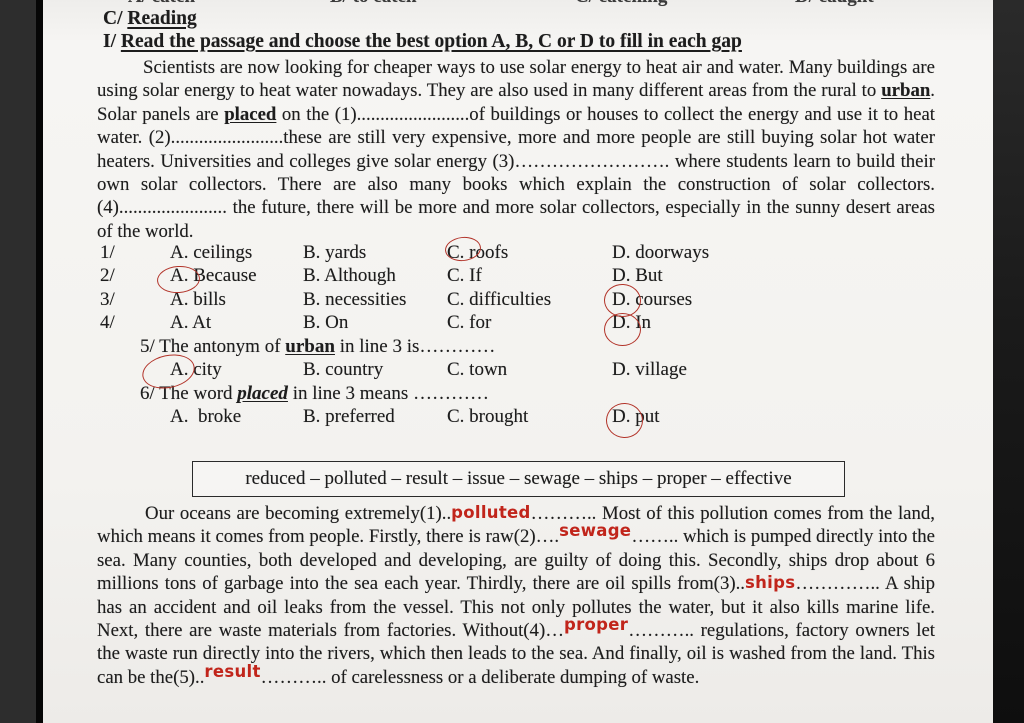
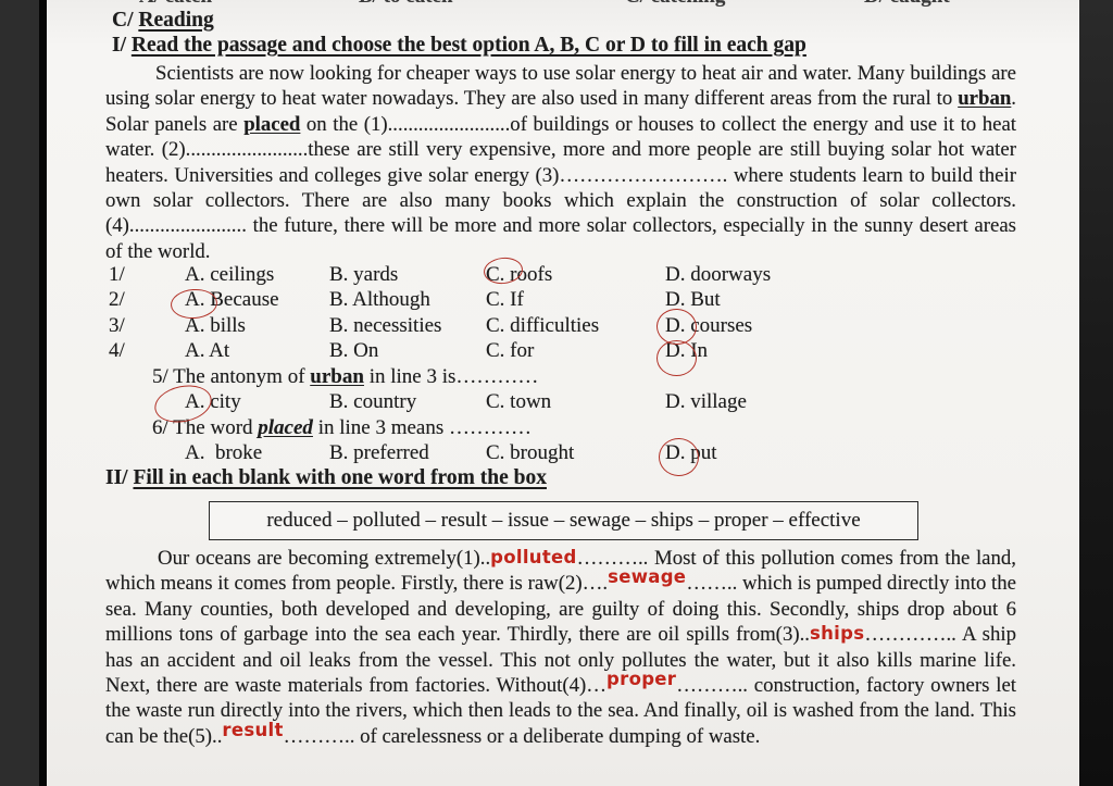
  C/ Reading
  I/ Read the passage and choose the best option A, B, C or D to fill in each gap
  Scientists are now looking for cheaper ways to use solar energy to heat air and water. Many buildings are using solar energy to heat water nowadays. They are also used in many different areas from the rural to urban. Solar panels are placed on the (1)........................of buildings or houses to collect the energy and use it to heat water. (2)........................these are still very expensive, more and more people are still buying solar hot water heaters. Universities and colleges give solar energy (3)……………………. where students learn to build their own solar collectors. There are also many books which explain the construction of solar collectors. (4)....................... the future, there will be more and more solar collectors, especially in the sunny desert areas of the world.
  1/
  A. ceilings
  B. yards
  C. roofs
  D. doorways
  2/
  A. Because
  B. Although
  C. If
  D. But
  3/
  A. bills
  B. necessities
  C. difficulties
  D. courses
  4/
  A. At
  B. On
  C. for
  D. In
  5/ The antonym of urban in line 3 is…………
  A. city
  B. country
  C. town
  D. village
  6/ The word placed in line 3 means …………
  A. broke
  B. preferred
  C. brought
  D. put
+ II/ Fill in each blank with one word from the box
  reduced – polluted – result – issue – sewage – ships – proper – effective
- Our oceans are becoming extremely(1)..polluted……….. Most of this pollution comes from the land, which means it comes from people. Firstly, there is raw(2)….sewage…….. which is pumped directly into the sea. Many counties, both developed and developing, are guilty of doing this. Secondly, ships drop about 6 millions tons of garbage into the sea each year. Thirdly, there are oil spills from(3)..ships………….. A ship has an accident and oil leaks from the vessel. This not only pollutes the water, but it also kills marine life. Next, there are waste materials from factories. Without(4)…proper……….. regulations, factory owners let the waste run directly into the rivers, which then leads to the sea. And finally, oil is washed from the land. This can be the(5)..result……….. of carelessness or a deliberate dumping of waste.
+ Our oceans are becoming extremely(1)..polluted……….. Most of this pollution comes from the land, which means it comes from people. Firstly, there is raw(2)….sewage…….. which is pumped directly into the sea. Many counties, both developed and developing, are guilty of doing this. Secondly, ships drop about 6 millions tons of garbage into the sea each year. Thirdly, there are oil spills from(3)..ships………….. A ship has an accident and oil leaks from the vessel. This not only pollutes the water, but it also kills marine life. Next, there are waste materials from factories. Without(4)…proper……….. construction, factory owners let the waste run directly into the rivers, which then leads to the sea. And finally, oil is washed from the land. This can be the(5)..result……….. of carelessness or a deliberate dumping of waste.
